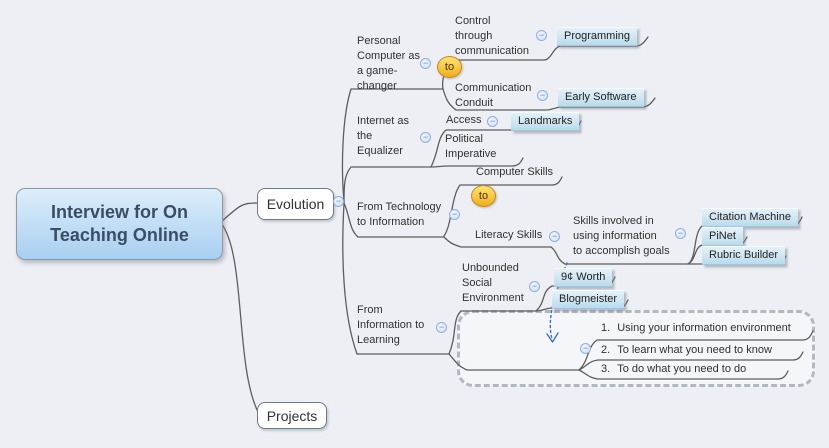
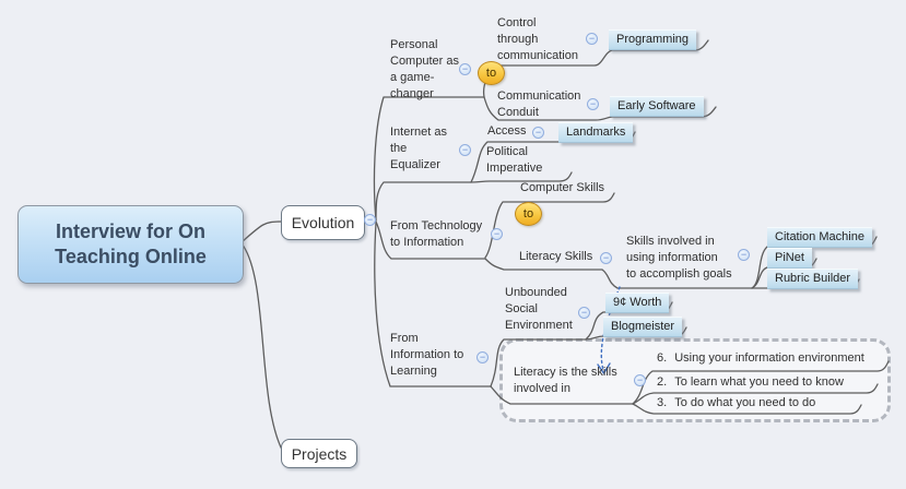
  Interview for On
  Teaching Online
  Evolution
  Projects
  Personal
  Computer as
  a game-
  changer
  Control
  through
  communication
  Communication
  Conduit
  Internet as
  the
  Equalizer
  Access
  Political
  Imperative
  From Technology
  to Information
  Computer Skills
  Literacy Skills
  Skills involved in
  using information
  to accomplish goals
  From
  Information to
  Learning
  Unbounded
  Social
  Environment
+ Literacy is the skills
+ involved in
- 1. Using your information environment
+ 6. Using your information environment
  2. To learn what you need to know
  3. To do what you need to do
  Programming
  Early Software
  Landmarks
  Citation Machine
  PiNet
  Rubric Builder
  9¢ Worth
  Blogmeister
  to
  to
  −
  −
  −
  −
  −
  −
  −
  −
  −
  −
  −
  −
